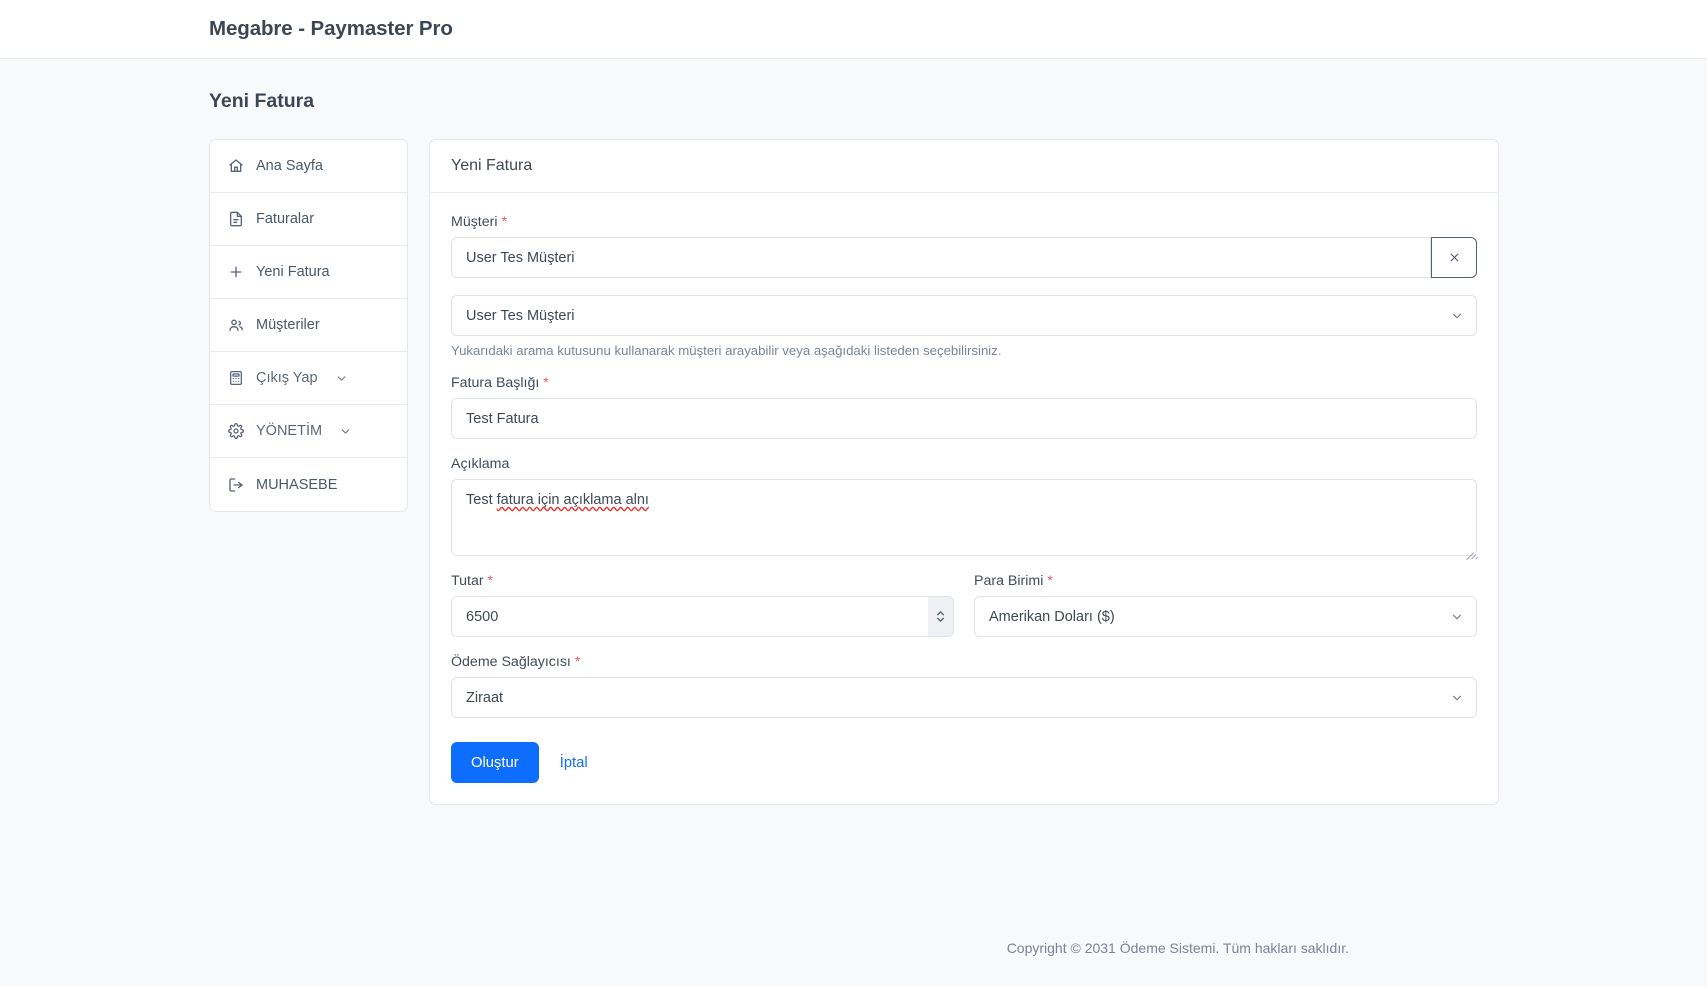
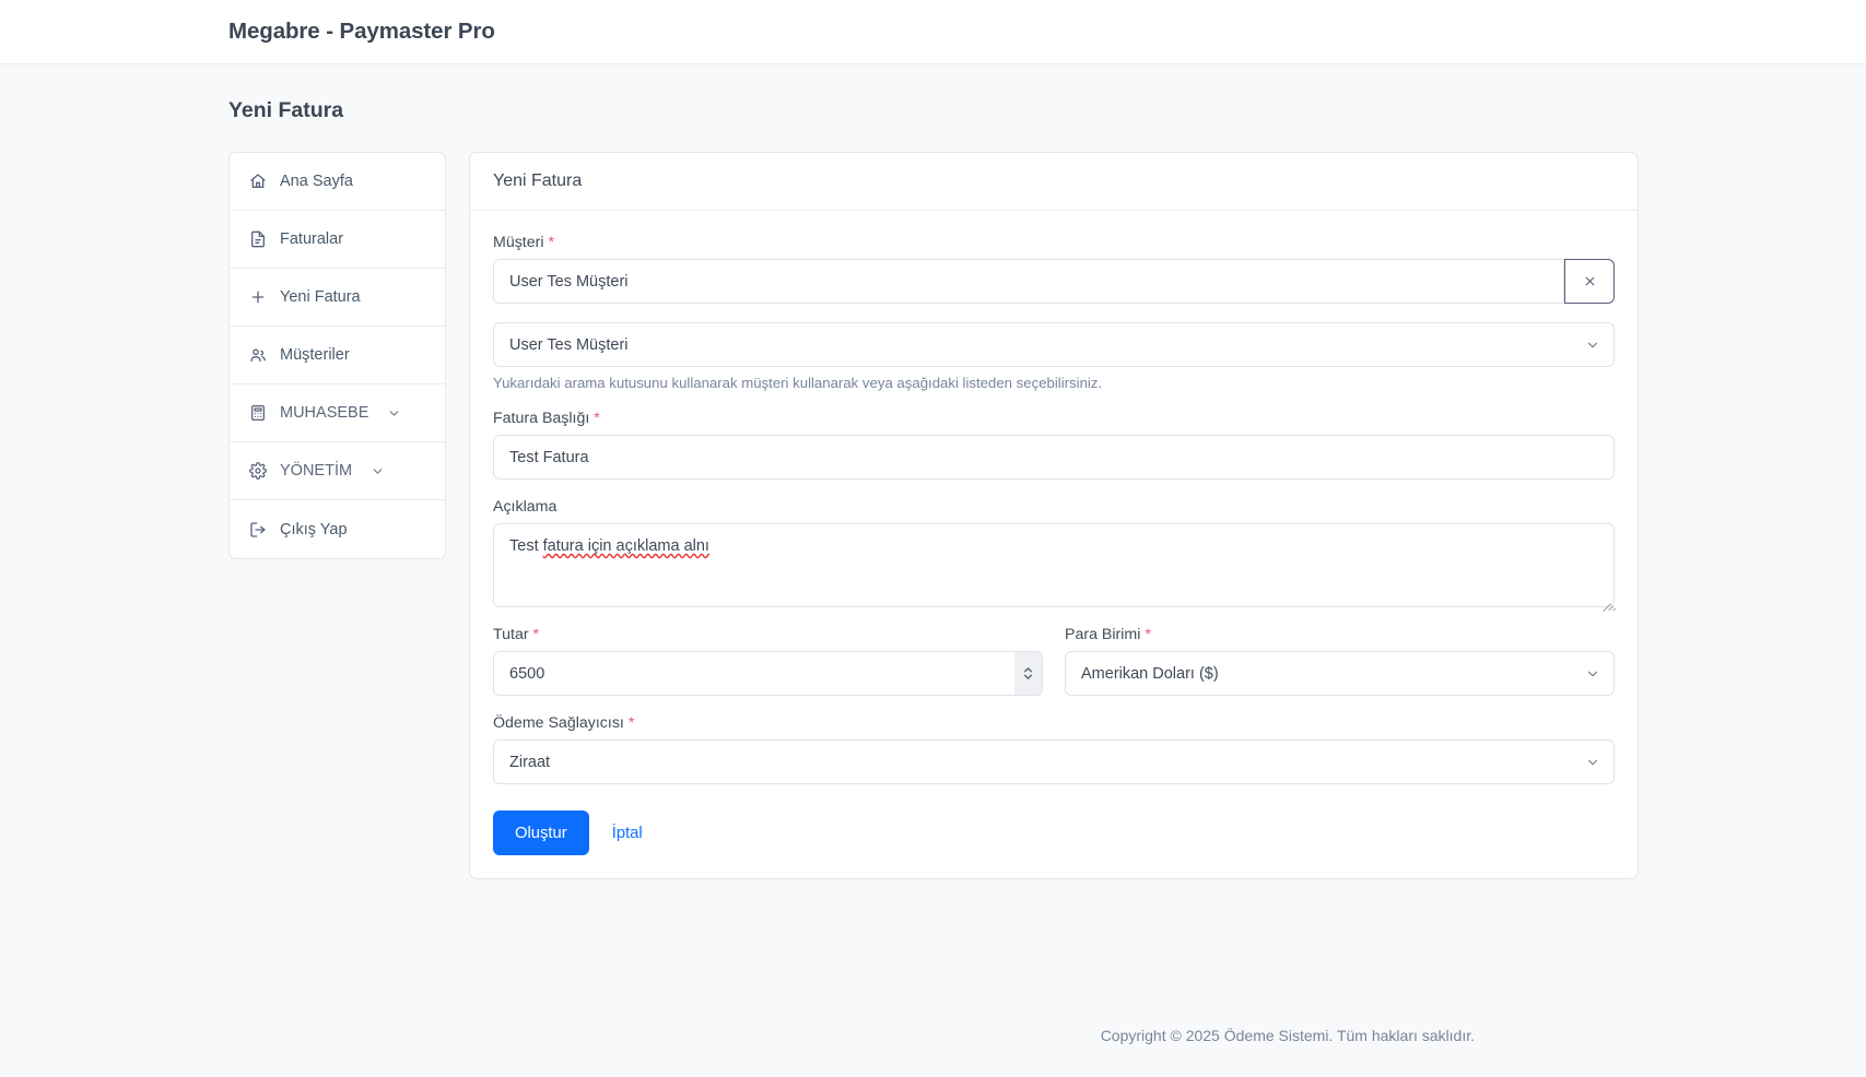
  Megabre - Paymaster Pro
  Yeni Fatura
  Ana Sayfa
  Faturalar
  Yeni Fatura
  Müşteriler
- Çıkış Yap
+ MUHASEBE
  YÖNETİM
- MUHASEBE
+ Çıkış Yap
  Yeni Fatura
  Müşteri *
  User Tes Müşteri
  User Tes Müşteri
- Yukarıdaki arama kutusunu kullanarak müşteri arayabilir veya aşağıdaki listeden seçebilirsiniz.
+ Yukarıdaki arama kutusunu kullanarak müşteri kullanarak veya aşağıdaki listeden seçebilirsiniz.
  Fatura Başlığı *
  Test Fatura
  Açıklama
  Test fatura için açıklama alnı
  Tutar *
  6500
  Para Birimi *
  Amerikan Doları ($)
  Ödeme Sağlayıcısı *
  Ziraat
  Oluştur
  İptal
- Copyright © 2031 Ödeme Sistemi. Tüm hakları saklıdır.
+ Copyright © 2025 Ödeme Sistemi. Tüm hakları saklıdır.
